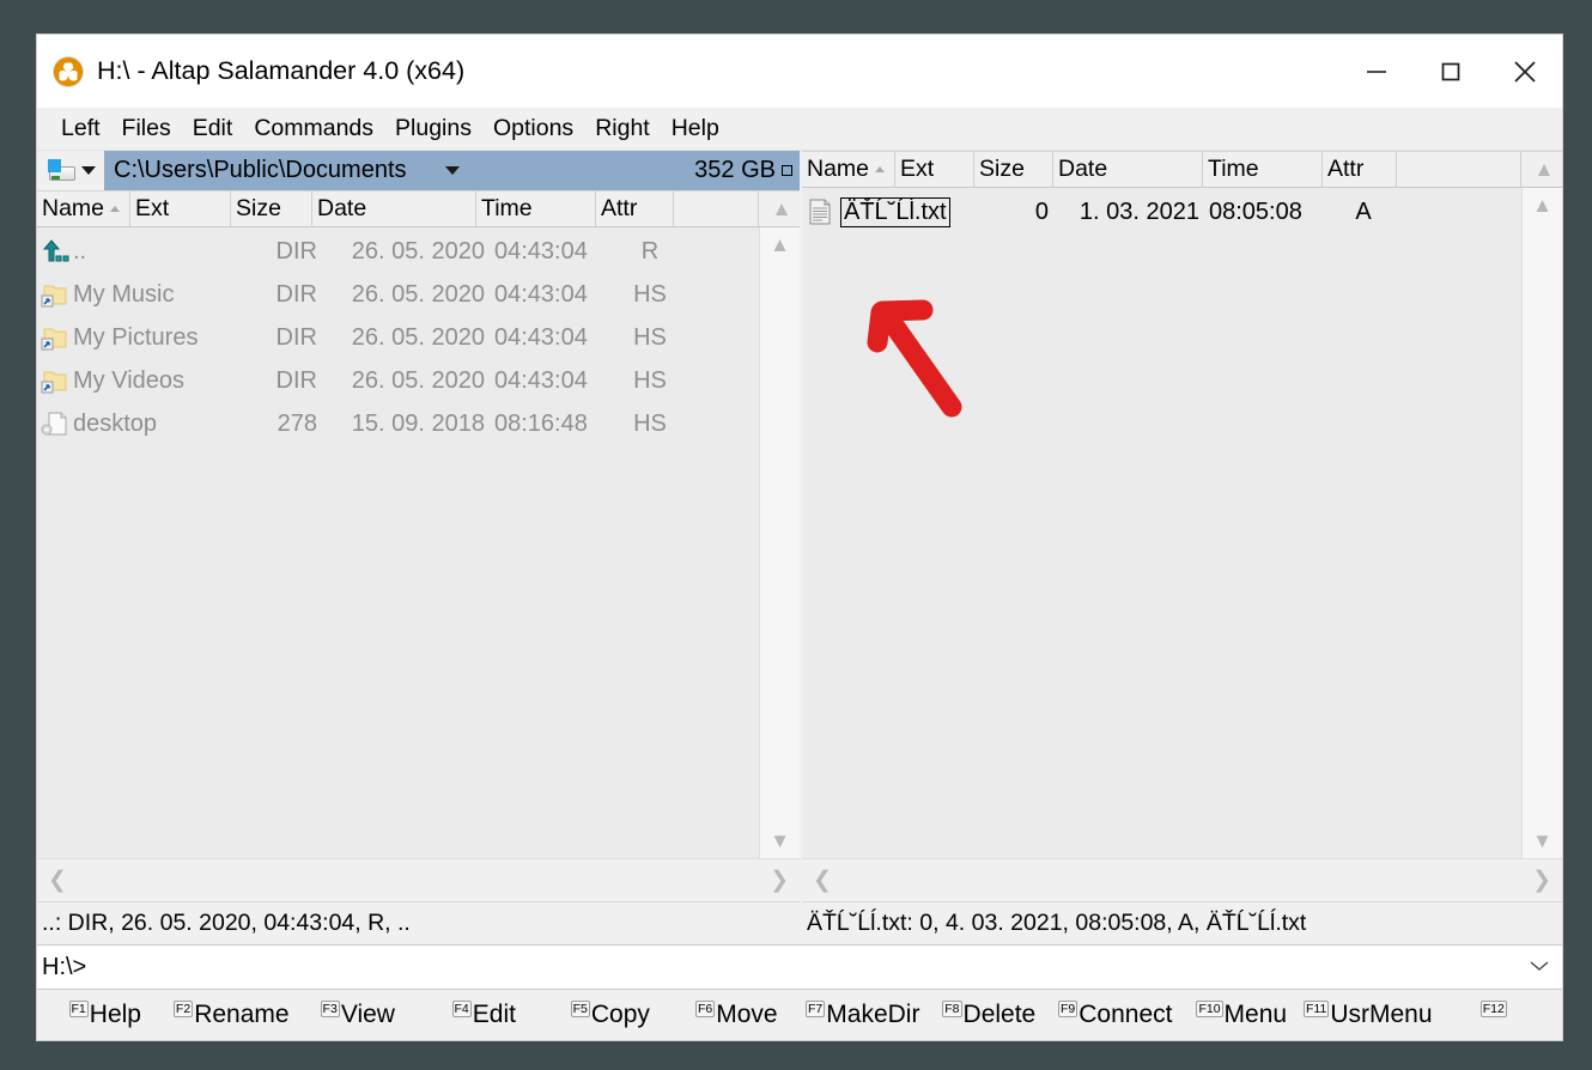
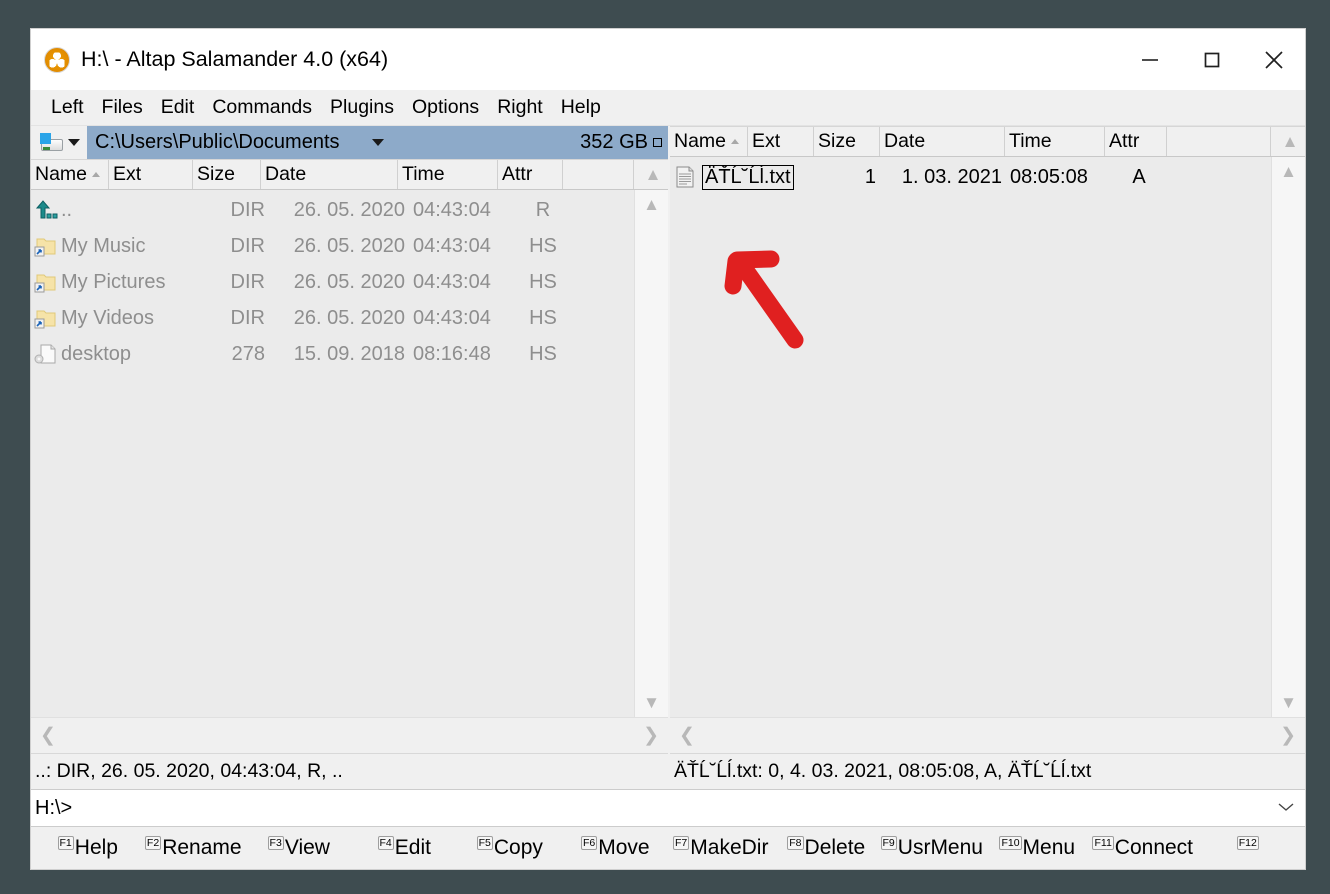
  H:\ - Altap Salamander 4.0 (x64)
  Left
  Files
  Edit
  Commands
  Plugins
  Options
  Right
  Help
  C:\Users\Public\Documents
  352 GB
  Name
  Ext
  Size
  Date
  Time
  Attr
  ▲
  ..
  DIR
  26. 05. 2020
  04:43:04
  R
  My Music
  DIR
  26. 05. 2020
  04:43:04
  HS
  My Pictures
  DIR
  26. 05. 2020
  04:43:04
  HS
  My Videos
  DIR
  26. 05. 2020
  04:43:04
  HS
  desktop
  278
  15. 09. 2018
  08:16:48
  HS
  ▲
  ▼
  ❮
  ❯
  ..: DIR, 26. 05. 2020, 04:43:04, R, ..
  Name
  Ext
  Size
  Date
  Time
  Attr
  ▲
  ÄŤĹ˘Ĺĺ.txt
- 0
+ 1
  1. 03. 2021
  08:05:08
  A
  ▲
  ▼
  ❮
  ❯
  ÄŤĹ˘Ĺĺ.txt: 0, 4. 03. 2021, 08:05:08, A, ÄŤĹ˘Ĺĺ.txt
  H:\>
  F1
  Help
  F2
  Rename
  F3
  View
  F4
  Edit
  F5
  Copy
  F6
  Move
  F7
  MakeDir
  F8
  Delete
  F9
- Connect
+ UsrMenu
  F10
  Menu
  F11
- UsrMenu
+ Connect
  F12
